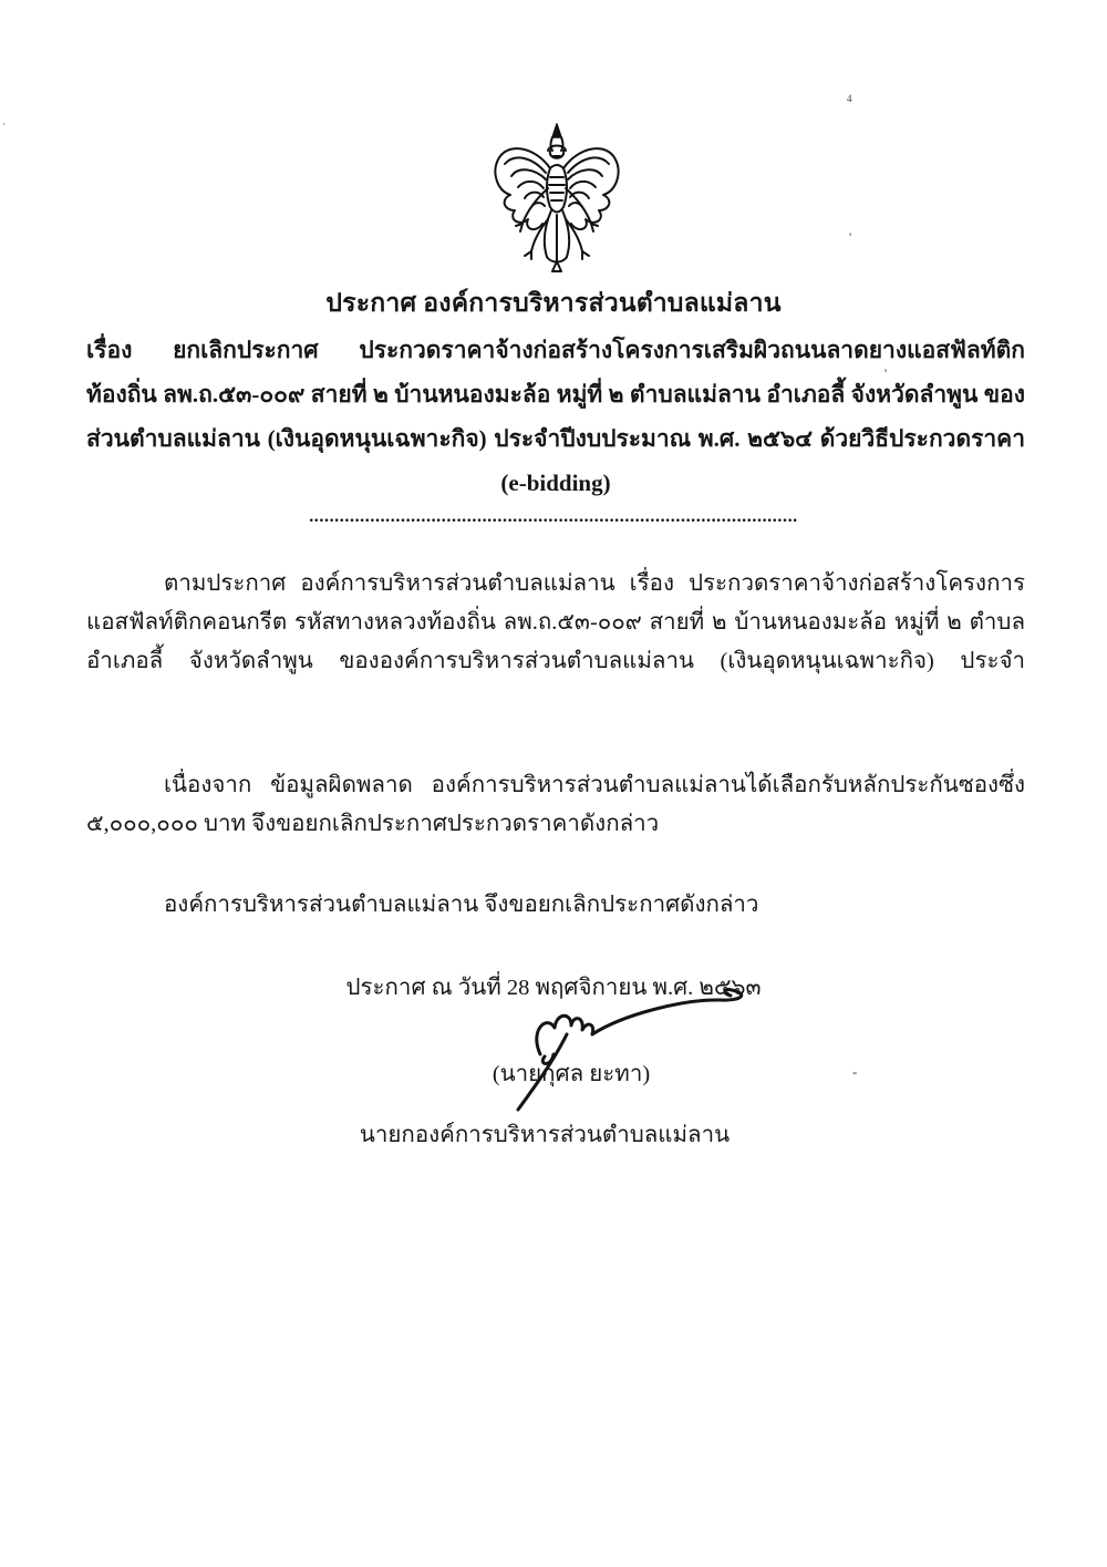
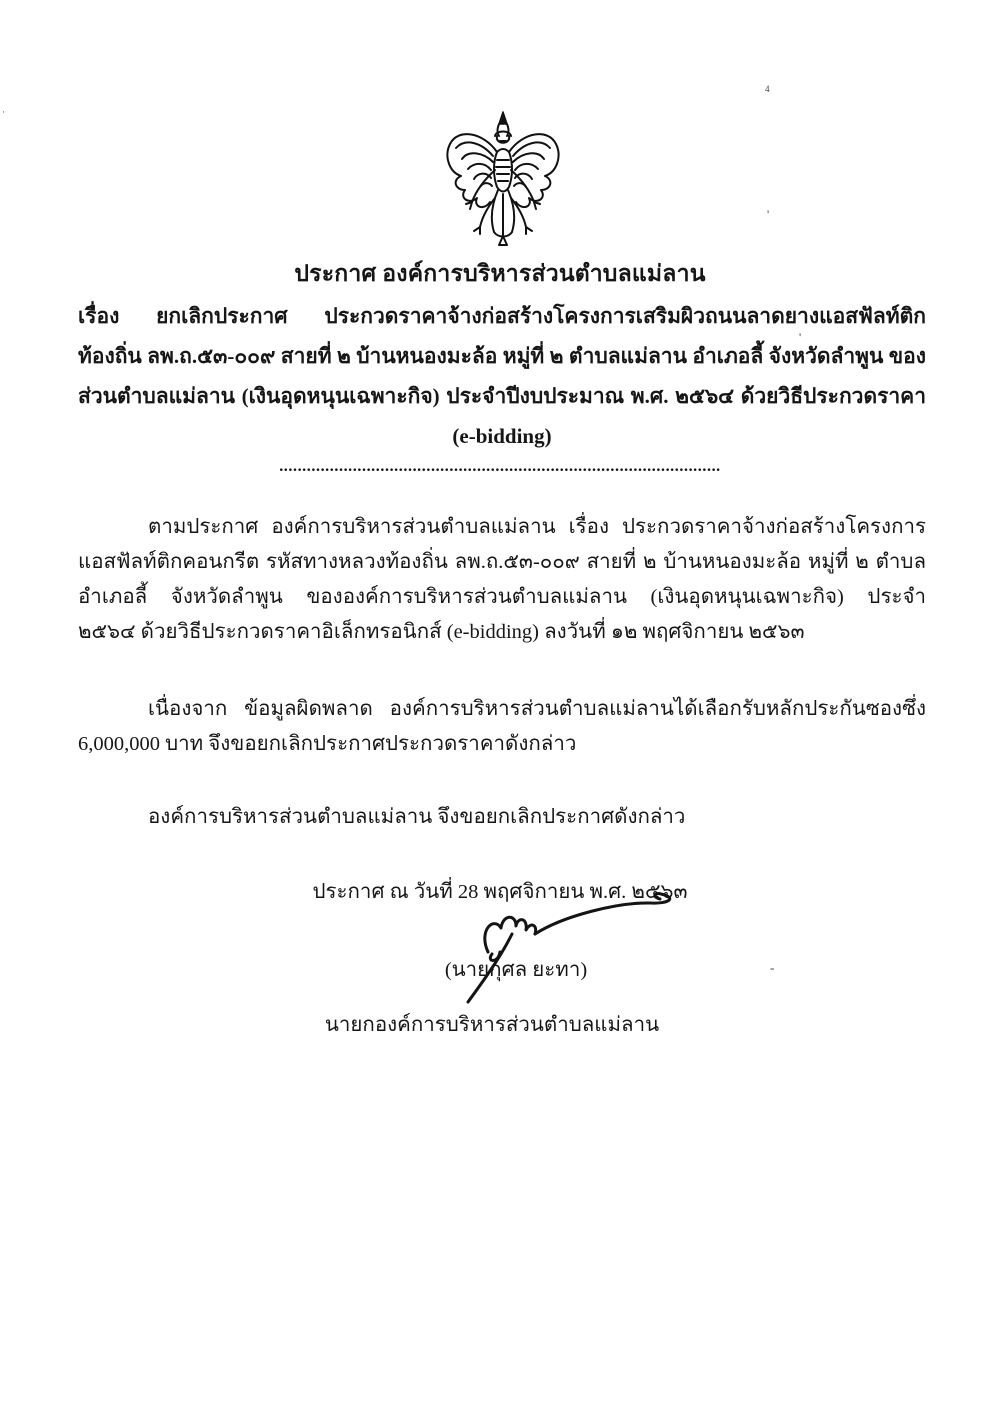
  ประกาศ องค์การบริหารส่วนตำบลแม่ลาน
  เรื่อง ยกเลิกประกาศ ประกวดราคาจ้างก่อสร้างโครงการเสริมผิวถนนลาดยางแอสฟัลท์ติก
  ท้องถิ่น ลพ.ถ.๕๓-๐๐๙ สายที่ ๒ บ้านหนองมะล้อ หมู่ที่ ๒ ตำบลแม่ลาน อำเภอลี้ จังหวัดลำพูน ของ
  ส่วนตำบลแม่ลาน (เงินอุดหนุนเฉพาะกิจ) ประจำปีงบประมาณ พ.ศ. ๒๕๖๔ ด้วยวิธีประกวดราคา
  (e-bidding)
  ................................................................................................
  ตามประกาศ องค์การบริหารส่วนตำบลแม่ลาน เรื่อง ประกวดราคาจ้างก่อสร้างโครงการ
  แอสฟัลท์ติกคอนกรีต รหัสทางหลวงท้องถิ่น ลพ.ถ.๕๓-๐๐๙ สายที่ ๒ บ้านหนองมะล้อ หมู่ที่ ๒ ตำบล
  อำเภอลี้ จังหวัดลำพูน ขององค์การบริหารส่วนตำบลแม่ลาน (เงินอุดหนุนเฉพาะกิจ) ประจำ
+ ๒๕๖๔ ด้วยวิธีประกวดราคาอิเล็กทรอนิกส์ (e-bidding) ลงวันที่ ๑๒ พฤศจิกายน ๒๕๖๓
  เนื่องจาก ข้อมูลผิดพลาด องค์การบริหารส่วนตำบลแม่ลานได้เลือกรับหลักประกันซองซึ่ง
- ๕,๐๐๐,๐๐๐ บาท จึงขอยกเลิกประกาศประกวดราคาดังกล่าว
+ 6,000,000 บาท จึงขอยกเลิกประกาศประกวดราคาดังกล่าว
  องค์การบริหารส่วนตำบลแม่ลาน จึงขอยกเลิกประกาศดังกล่าว
  ประกาศ ณ วันที่ 28 พฤศจิกายน พ.ศ. ๒๕๖๓
  (นายกุศล ยะทา)
  นายกองค์การบริหารส่วนตำบลแม่ลาน
  4
  '
  -
  ·
  '
